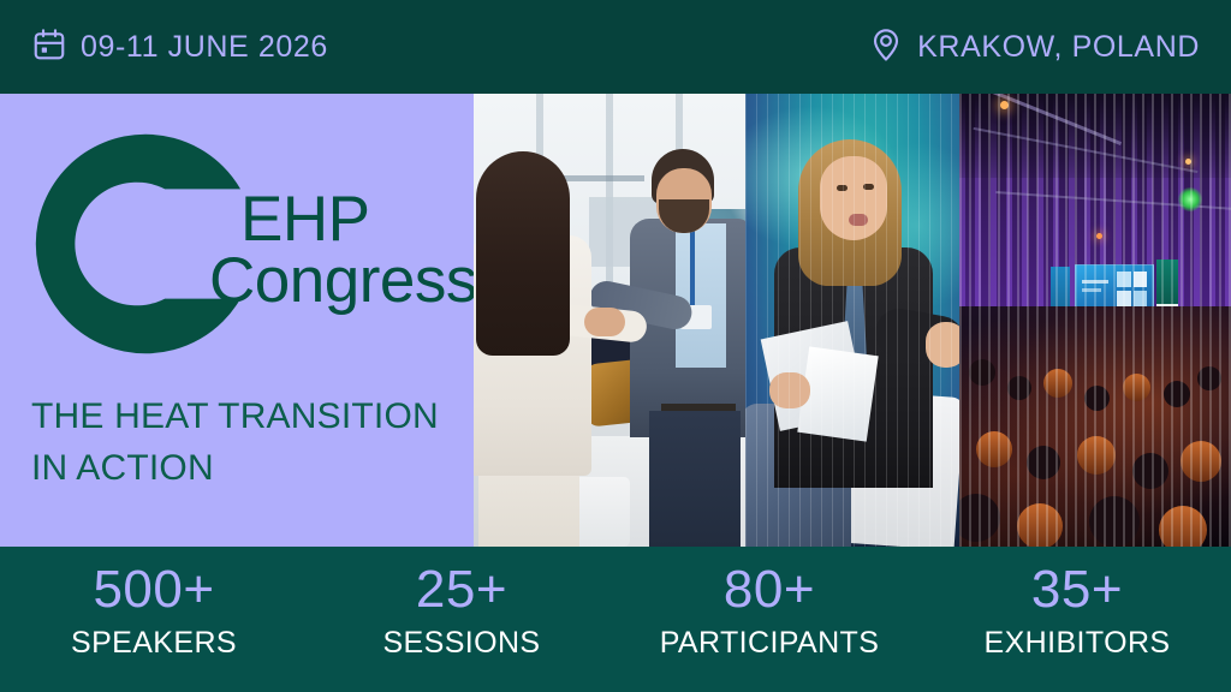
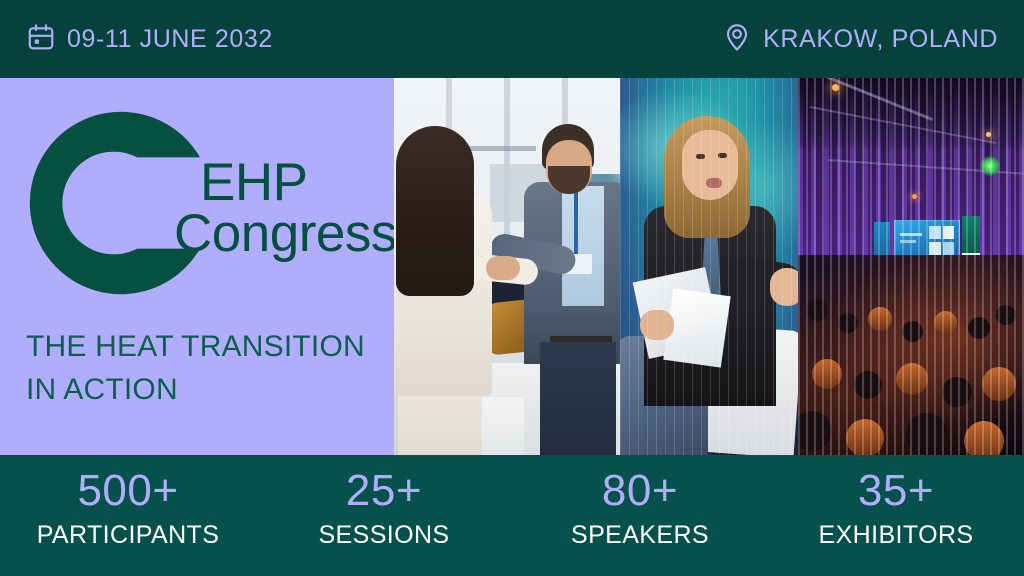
- 09-11 JUNE 2026
+ 09-11 JUNE 2032
  KRAKOW, POLAND
  EHP
  Congress
  THE HEAT TRANSITION IN ACTION
  500+
- SPEAKERS
+ PARTICIPANTS
  25+
  SESSIONS
  80+
- PARTICIPANTS
+ SPEAKERS
  35+
  EXHIBITORS
